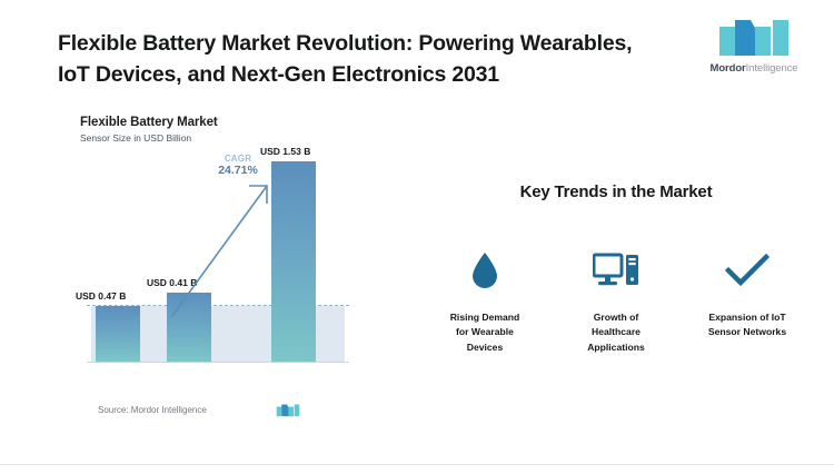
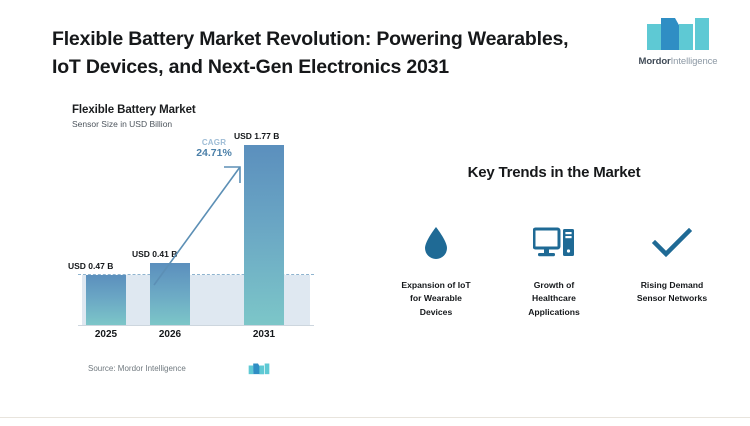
  Flexible Battery Market Revolution: Powering Wearables,
  IoT Devices, and Next-Gen Electronics 2031
  MordorIntelligence
  Flexible Battery Market
  Sensor Size in USD Billion
  USD 0.47 B
  USD 0.41 B
- USD 1.53 B
+ USD 1.77 B
  CAGR
  24.71%
+ 2025
+ 2026
+ 2031
  Source: Mordor Intelligence
  Key Trends in the Market
- Rising Demand
+ Expansion of IoT
  for Wearable
  Devices
  Growth of
  Healthcare
  Applications
- Expansion of IoT
+ Rising Demand
  Sensor Networks
